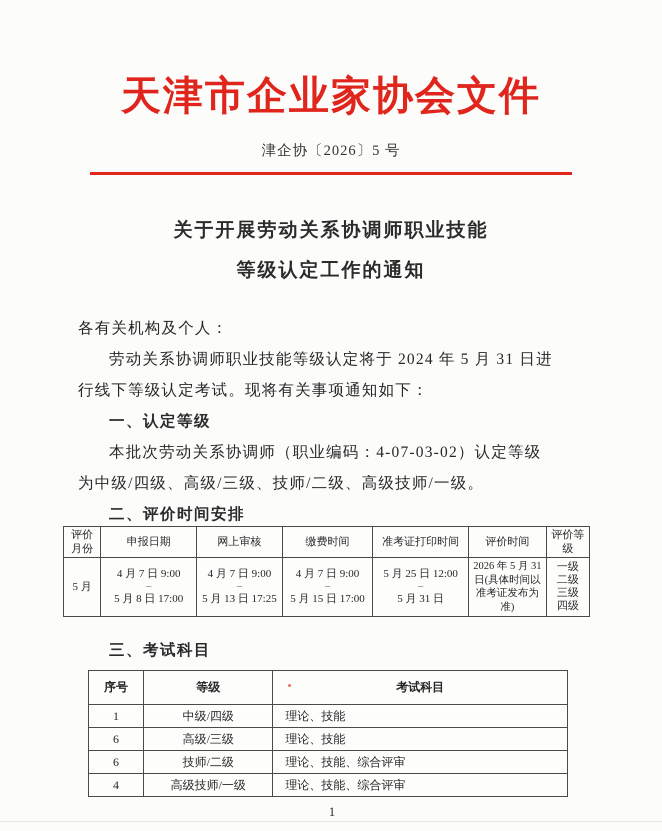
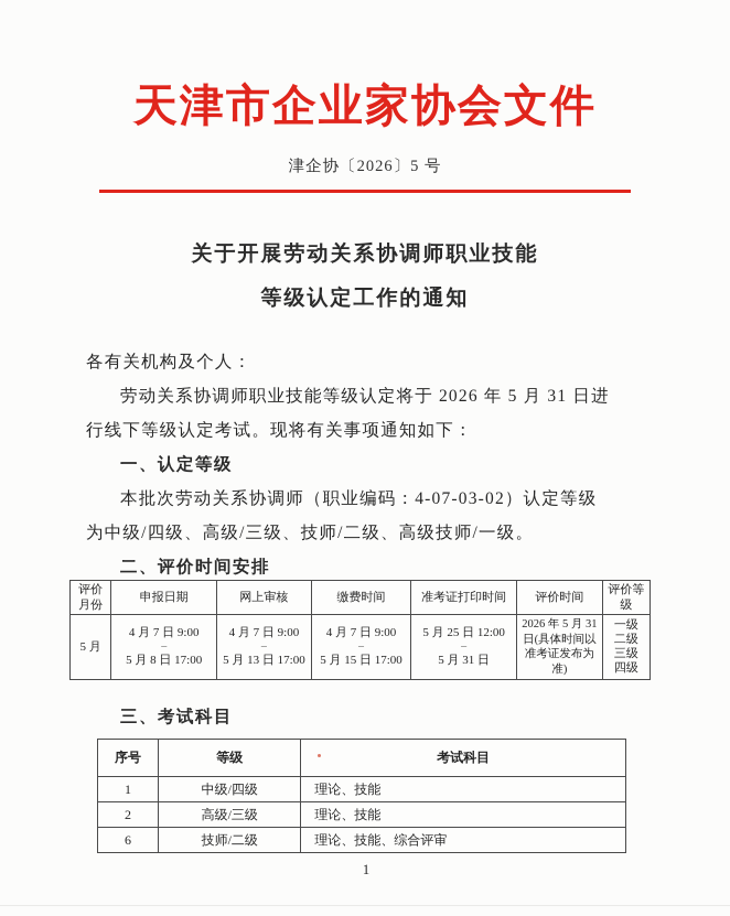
  天津市企业家协会文件
  津企协〔2026〕5 号
  关于开展劳动关系协调师职业技能
  等级认定工作的通知
  各有关机构及个人：
- 劳动关系协调师职业技能等级认定将于 2024 年 5 月 31 日进
+ 劳动关系协调师职业技能等级认定将于 2026 年 5 月 31 日进
  行线下等级认定考试。现将有关事项通知如下：
  一、认定等级
  本批次劳动关系协调师（职业编码：4-07-03-02）认定等级
  为中级/四级、高级/三级、技师/二级、高级技师/一级。
  二、评价时间安排
  评价月份	申报日期	网上审核	缴费时间	准考证打印时间	评价时间	评价等级
- 5 月	4 月 7 日 9:00 – 5 月 8 日 17:00	4 月 7 日 9:00 – 5 月 13 日 17:25	4 月 7 日 9:00 – 5 月 15 日 17:00	5 月 25 日 12:00 – 5 月 31 日	2026 年 5 月 31 日(具体时间以准考证发布为准)	一级 二级 三级 四级
+ 5 月	4 月 7 日 9:00 – 5 月 8 日 17:00	4 月 7 日 9:00 – 5 月 13 日 17:00	4 月 7 日 9:00 – 5 月 15 日 17:00	5 月 25 日 12:00 – 5 月 31 日	2026 年 5 月 31 日(具体时间以准考证发布为准)	一级 二级 三级 四级
  三、考试科目
  序号	等级	考试科目
  1	中级/四级	理论、技能
- 6	高级/三级	理论、技能
+ 2	高级/三级	理论、技能
  6	技师/二级	理论、技能、综合评审
- 4	高级技师/一级	理论、技能、综合评审
  1
